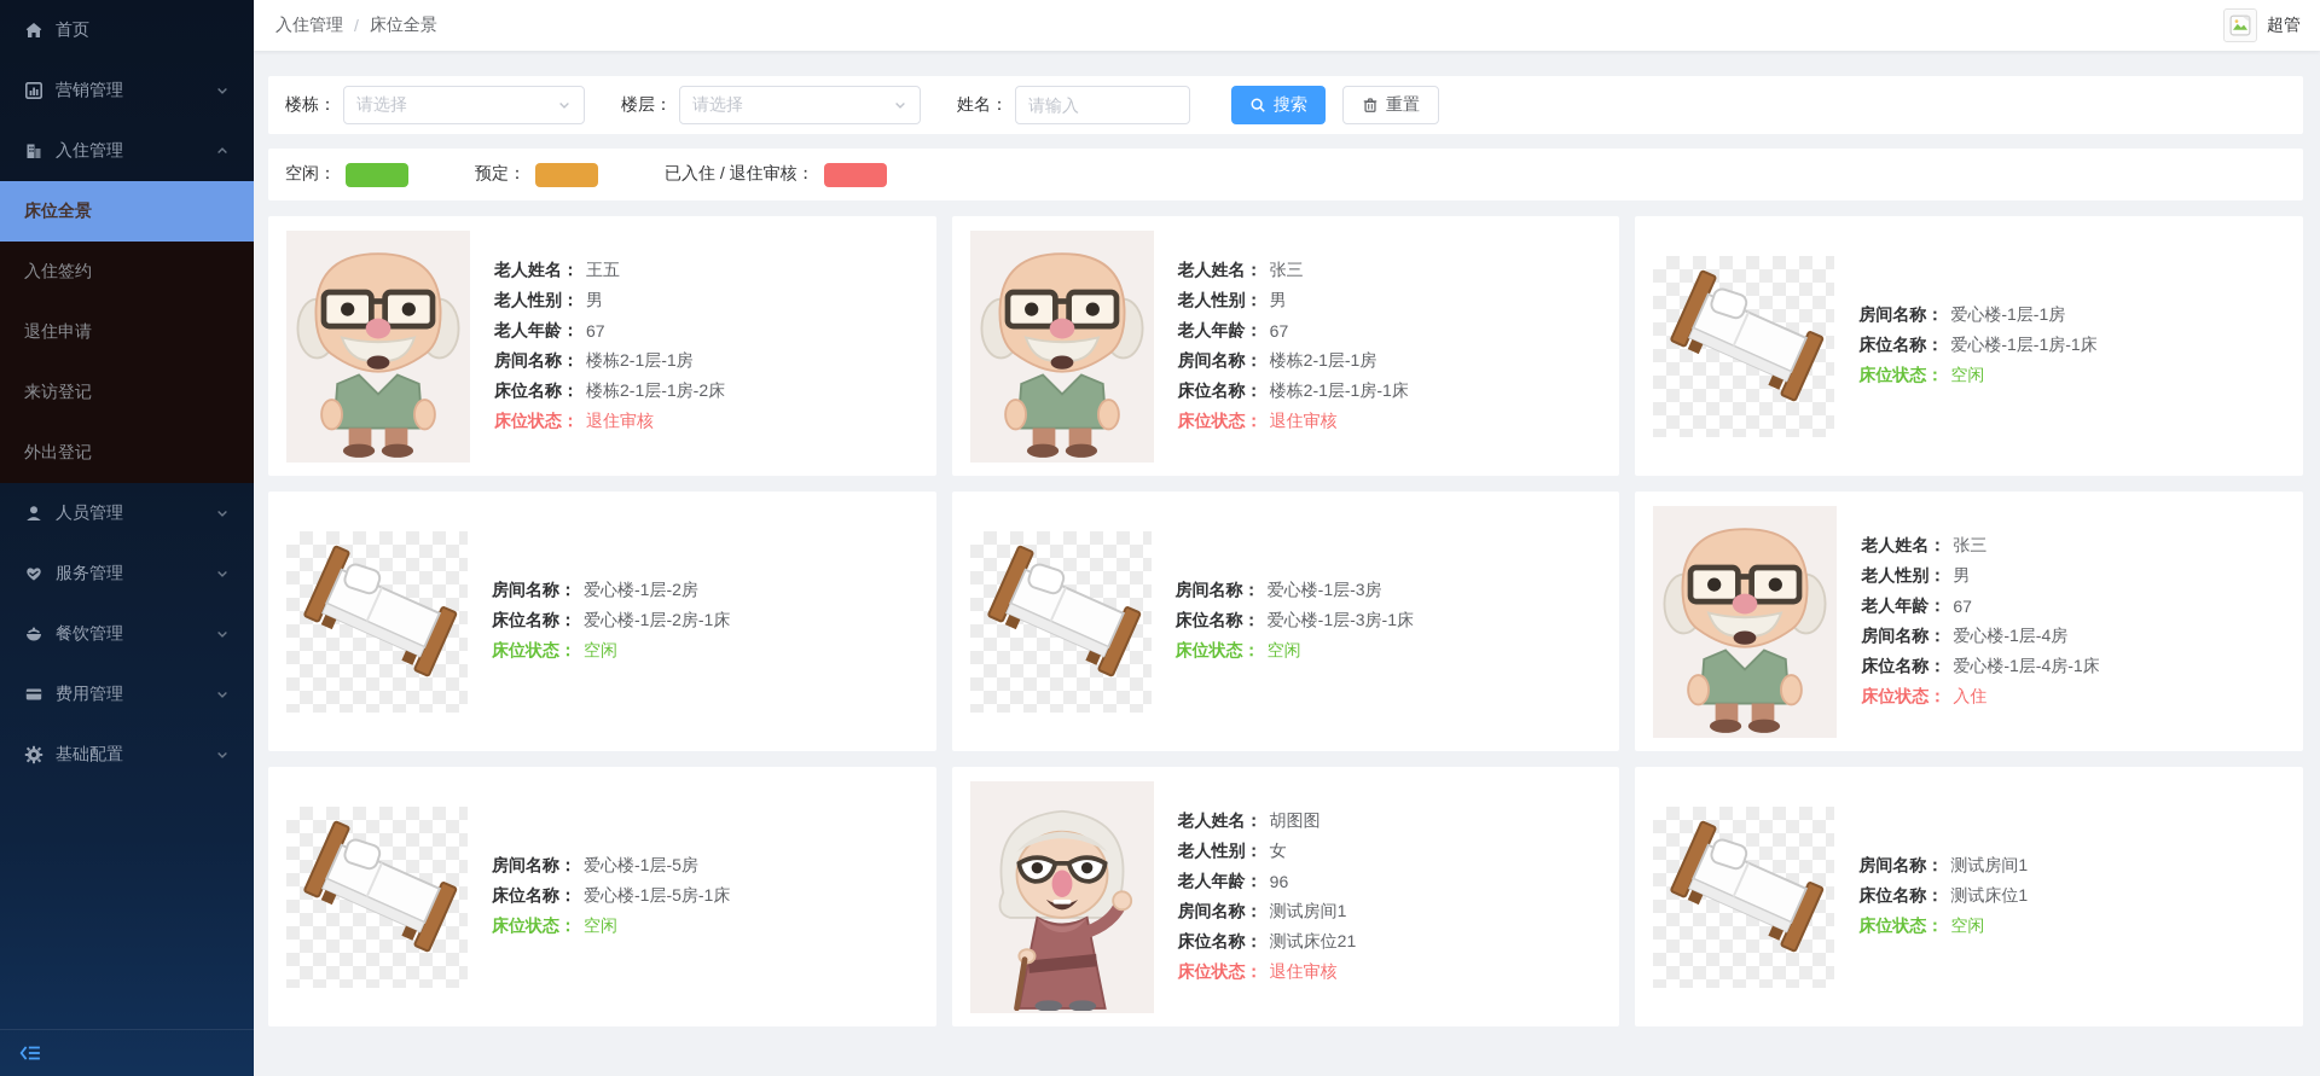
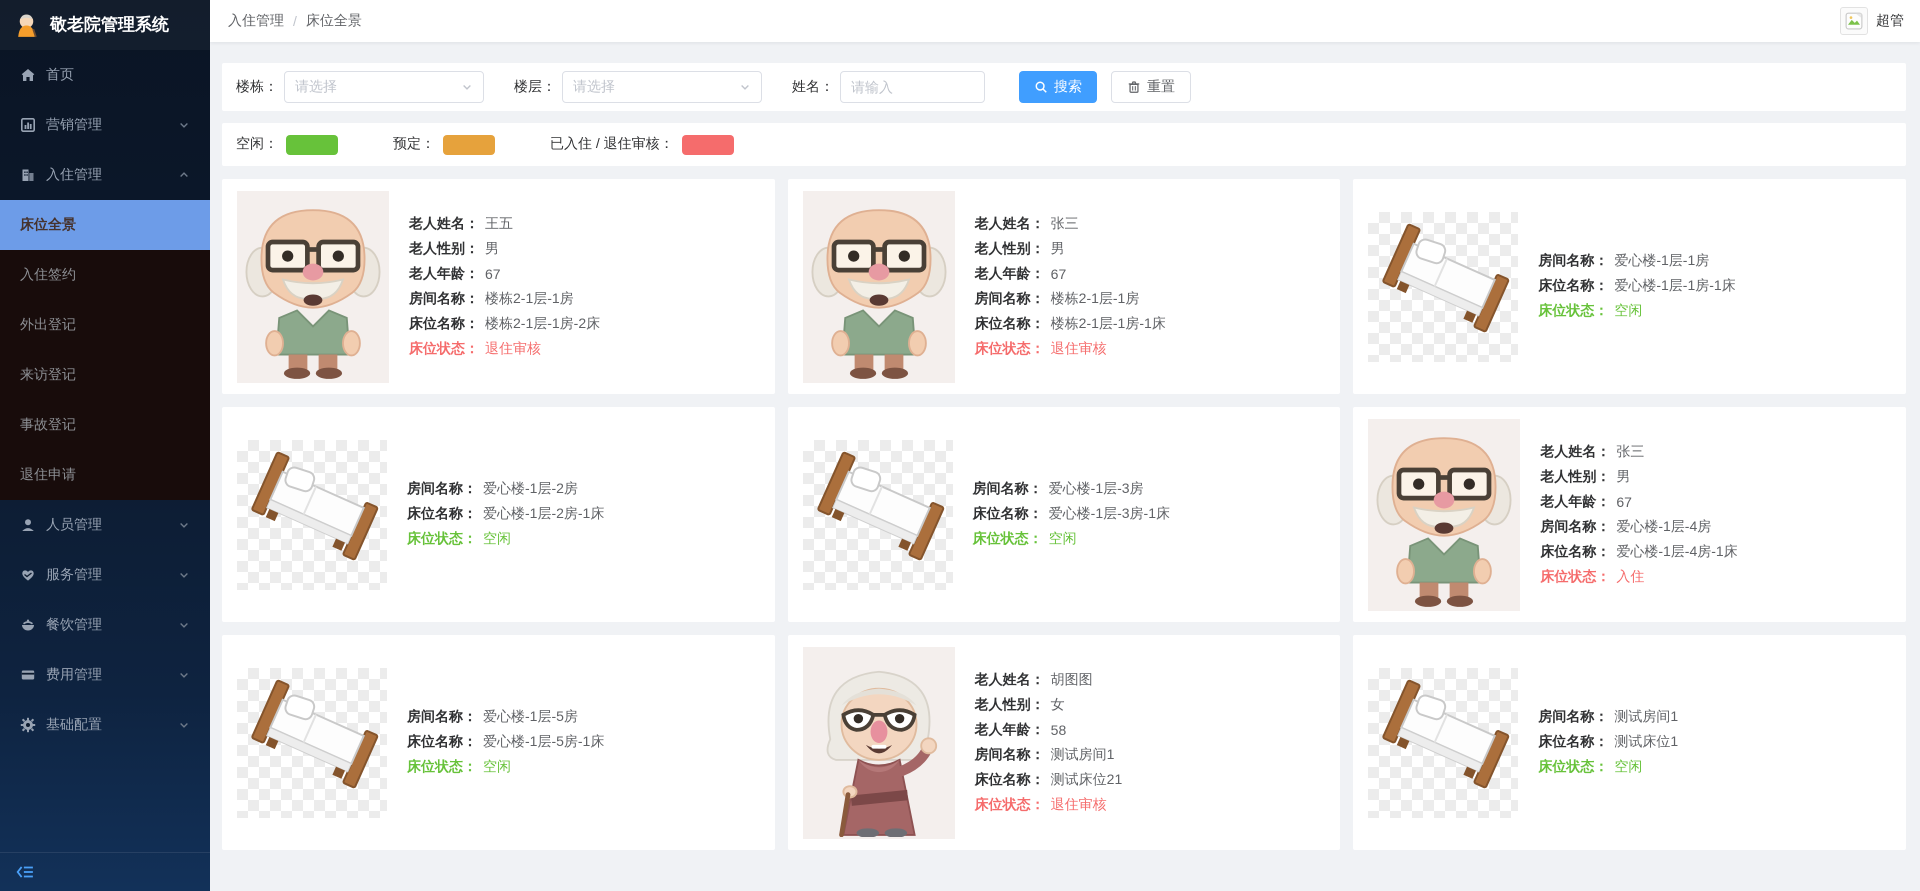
+ 敬老院管理系统
  首页
  营销管理
  入住管理
  床位全景
  入住签约
- 退住申请
+ 外出登记
  来访登记
+ 事故登记
- 外出登记
+ 退住申请
  人员管理
  服务管理
  餐饮管理
  费用管理
  基础配置
  入住管理
  /
  床位全景
  超管
  楼栋：
  请选择
  楼层：
  请选择
  姓名：
  请输入
  搜索
  重置
  空闲：
  预定：
  已入住 / 退住审核：
  老人姓名：
  王五
  老人性别：
  男
  老人年龄：
  67
  房间名称：
  楼栋2-1层-1房
  床位名称：
  楼栋2-1层-1房-2床
  床位状态：
  退住审核
  老人姓名：
  张三
  老人性别：
  男
  老人年龄：
  67
  房间名称：
  楼栋2-1层-1房
  床位名称：
  楼栋2-1层-1房-1床
  床位状态：
  退住审核
  房间名称：
  爱心楼-1层-1房
  床位名称：
  爱心楼-1层-1房-1床
  床位状态：
  空闲
  房间名称：
  爱心楼-1层-2房
  床位名称：
  爱心楼-1层-2房-1床
  床位状态：
  空闲
  房间名称：
  爱心楼-1层-3房
  床位名称：
  爱心楼-1层-3房-1床
  床位状态：
  空闲
  老人姓名：
  张三
  老人性别：
  男
  老人年龄：
  67
  房间名称：
  爱心楼-1层-4房
  床位名称：
  爱心楼-1层-4房-1床
  床位状态：
  入住
  房间名称：
  爱心楼-1层-5房
  床位名称：
  爱心楼-1层-5房-1床
  床位状态：
  空闲
  老人姓名：
  胡图图
  老人性别：
  女
  老人年龄：
- 96
+ 58
  房间名称：
  测试房间1
  床位名称：
  测试床位21
  床位状态：
  退住审核
  房间名称：
  测试房间1
  床位名称：
  测试床位1
  床位状态：
  空闲
